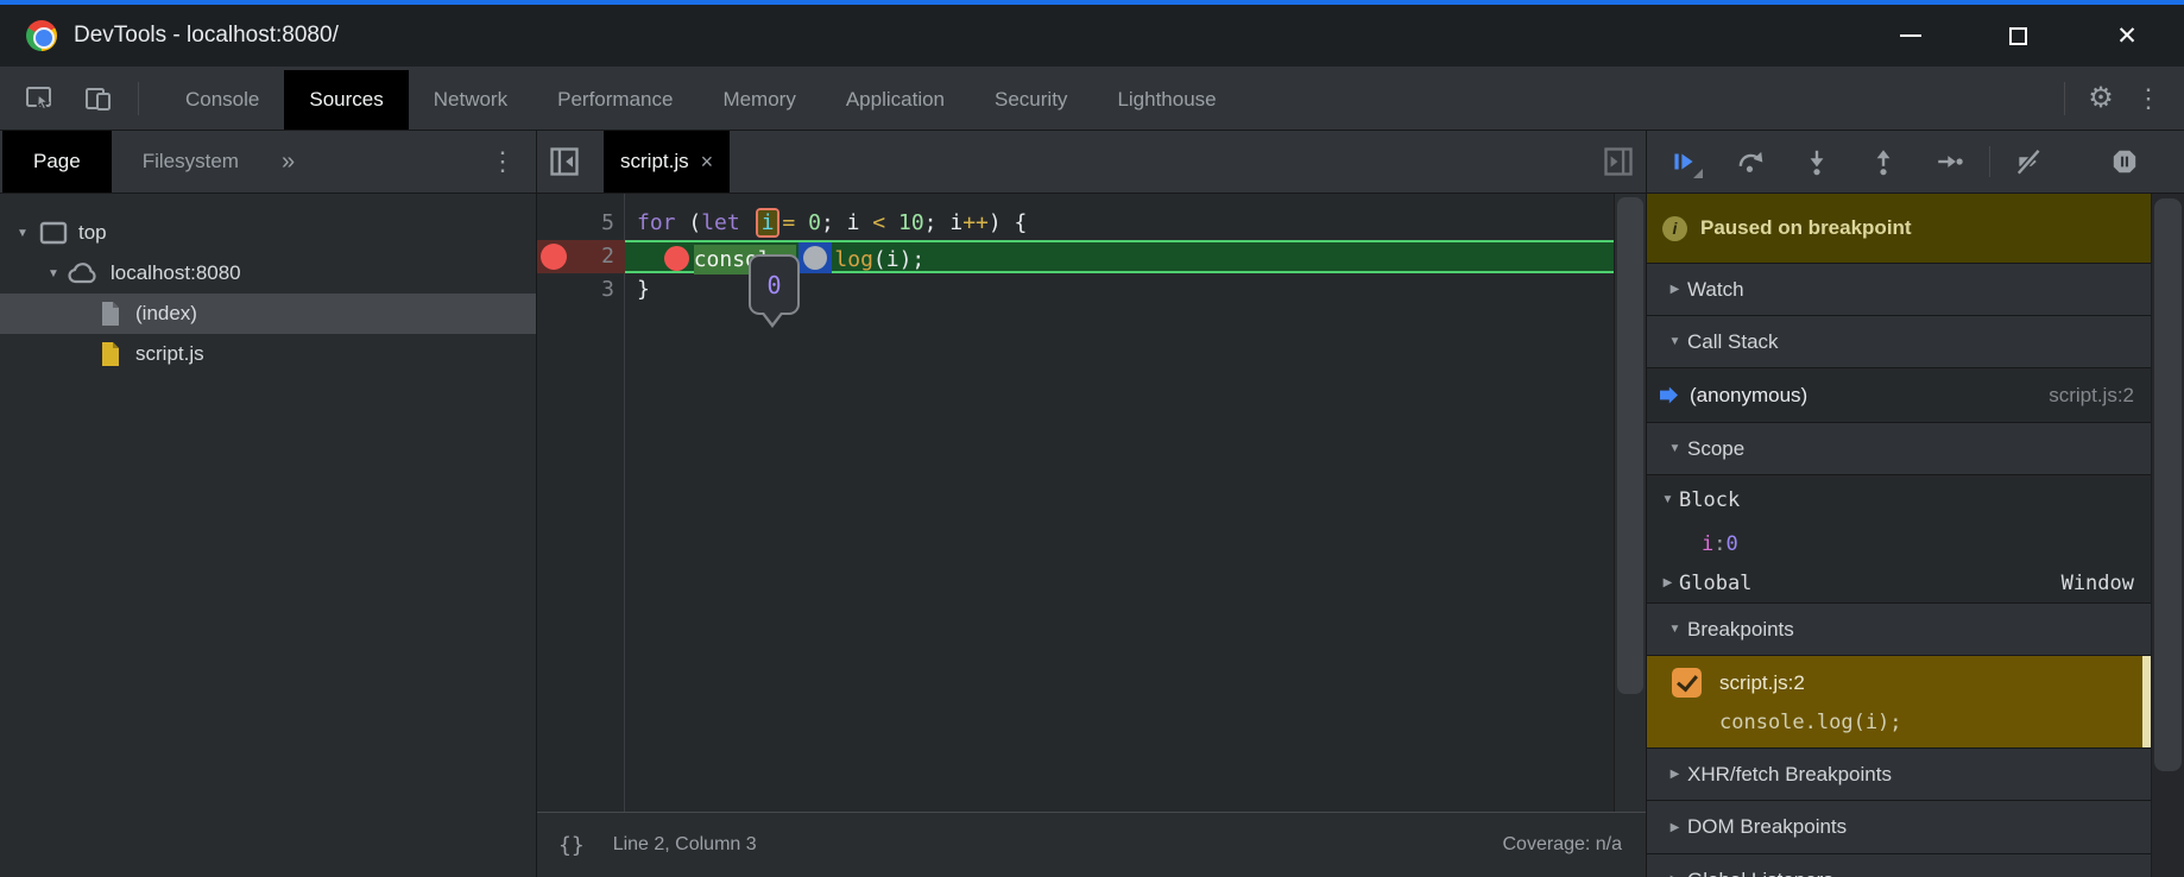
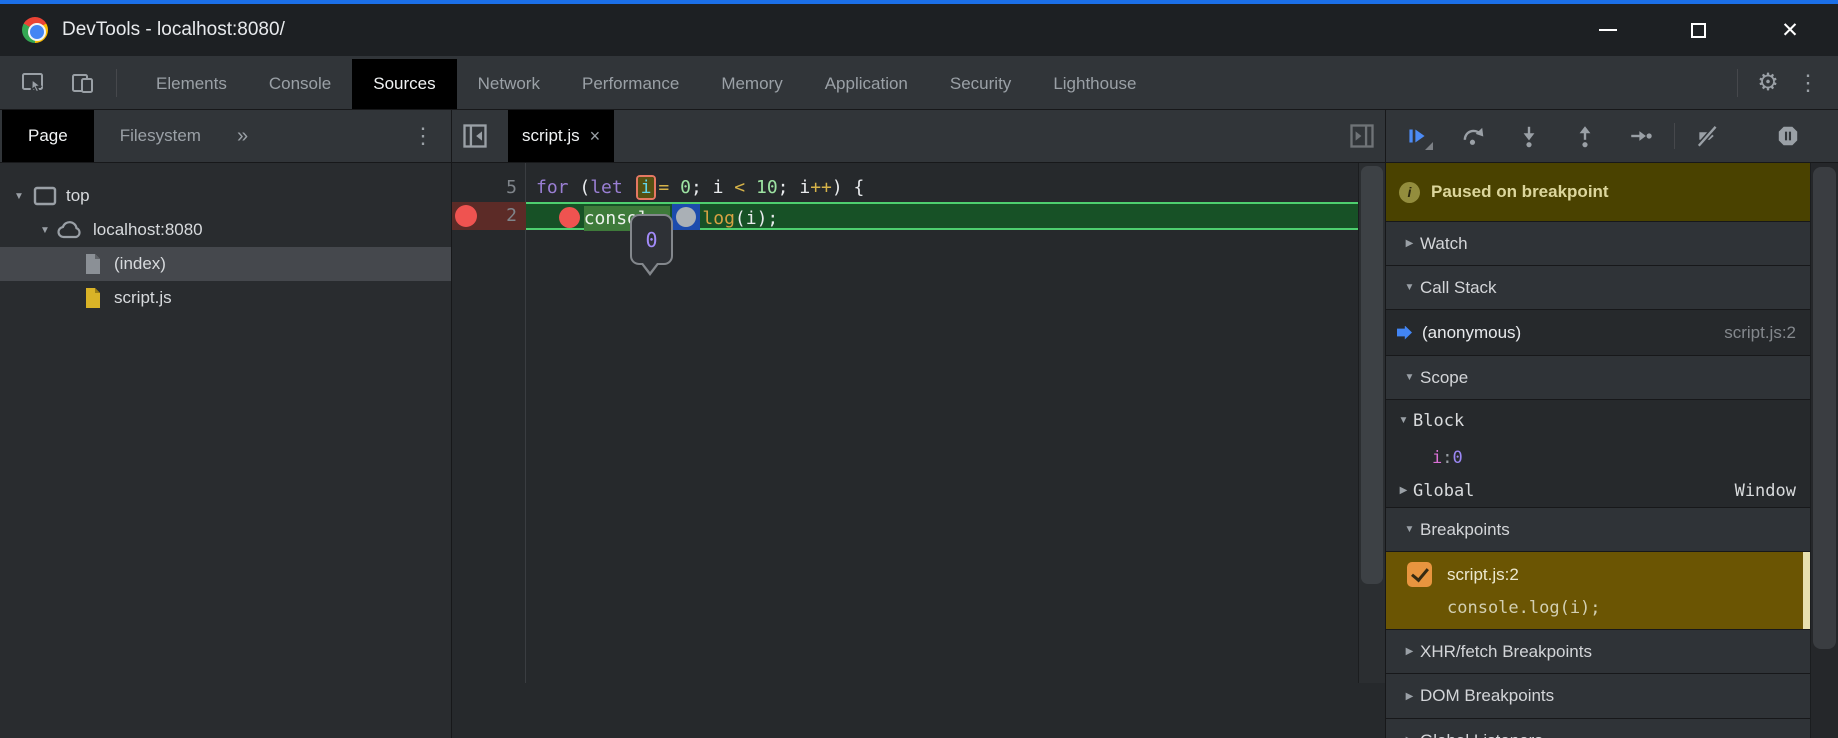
  DevTools - localhost:8080/
  ✕
+ Elements
  Console
  Sources
  Network
  Performance
  Memory
  Application
  Security
  Lighthouse
  ⚙
  ⋮
  Page
  Filesystem
  »
  ⋮
  ▼
  top
  ▼
  localhost:8080
  (index)
  script.js
  script.js
  ×
  5
  for (let i = 0; i < 10; i++) {
  2
  cons log(i);
- 3
- }
- {}
- Line 2, Column 3
- Coverage: n/a
  0
  i
  Paused on breakpoint
  ▶
  Watch
  ▼
  Call Stack
  (anonymous)
  script.js:2
  ▼
  Scope
  ▼
  Block
  i
  :
  0
  ▶
  Global
  Window
  ▼
  Breakpoints
  script.js:2
  console.log(i);
  ▶
  XHR/fetch Breakpoints
  ▶
  DOM Breakpoints
